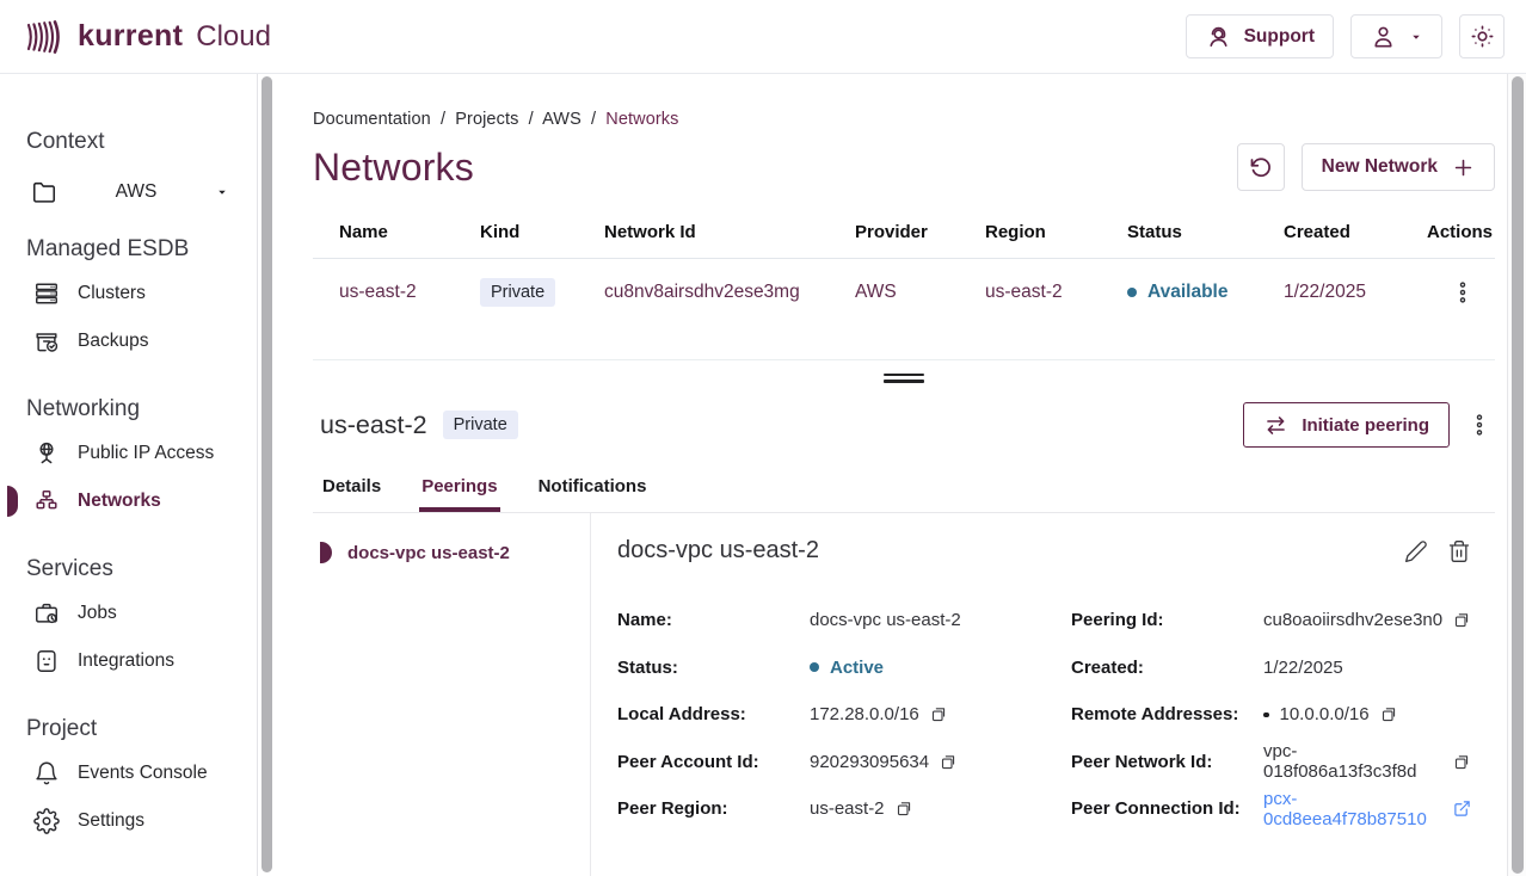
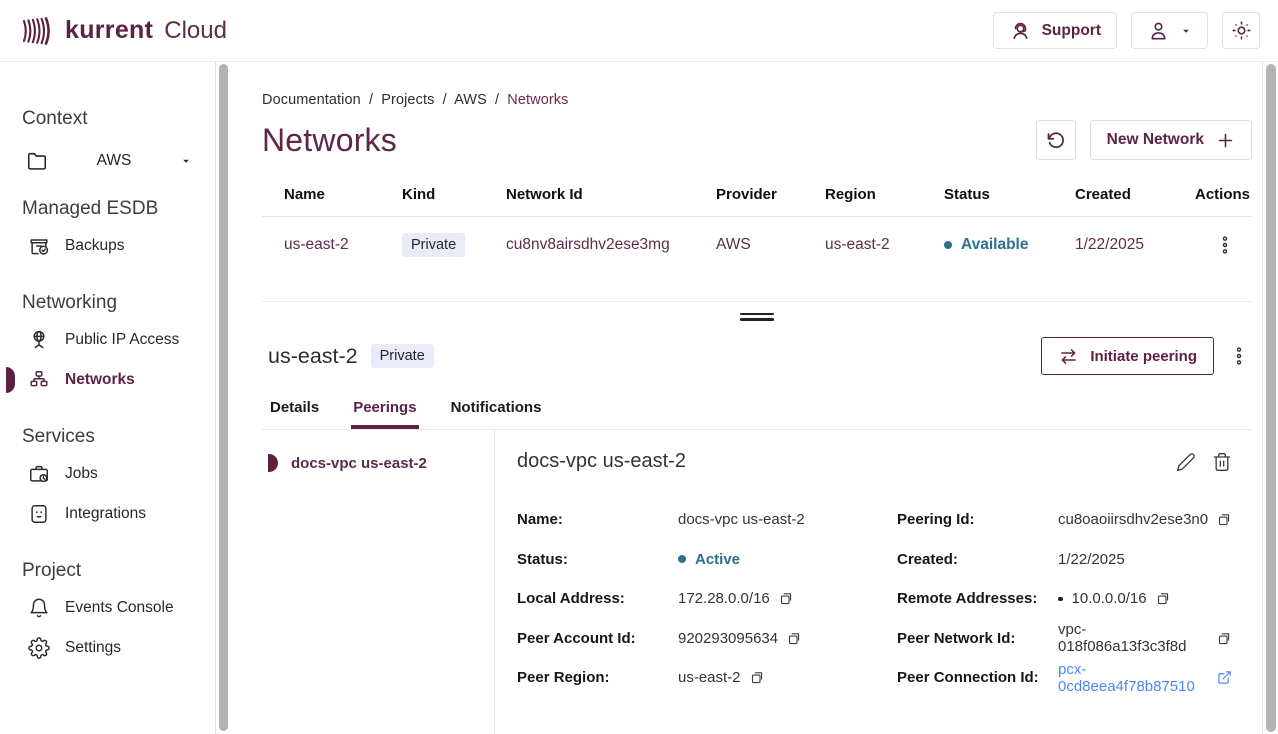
  kurrent
  Cloud
  Support
  Context
  AWS
  Managed ESDB
- Clusters
  Backups
  Networking
  Public IP Access
  Networks
  Services
  Jobs
  Integrations
  Project
  Events Console
  Settings
  Documentation / Projects / AWS / Networks
  Networks
  New Network
  Name
  Kind
  Network Id
  Provider
  Region
  Status
  Created
  Actions
  us-east-2
  Private
  cu8nv8airsdhv2ese3mg
  AWS
  us-east-2
  Available
  1/22/2025
  us-east-2
  Private
  Initiate peering
  Details
  Peerings
  Notifications
  docs-vpc us-east-2
  docs-vpc us-east-2
  Name:
  docs-vpc us-east-2
  Peering Id:
  cu8oaoiirsdhv2ese3n0
  Status:
  Active
  Created:
  1/22/2025
  Local Address:
  172.28.0.0/16
  Remote Addresses:
  10.0.0.0/16
  Peer Account Id:
  920293095634
  Peer Network Id:
  vpc-018f086a13f3c3f8d
  Peer Region:
  us-east-2
  Peer Connection Id:
  pcx-0cd8eea4f78b87510
